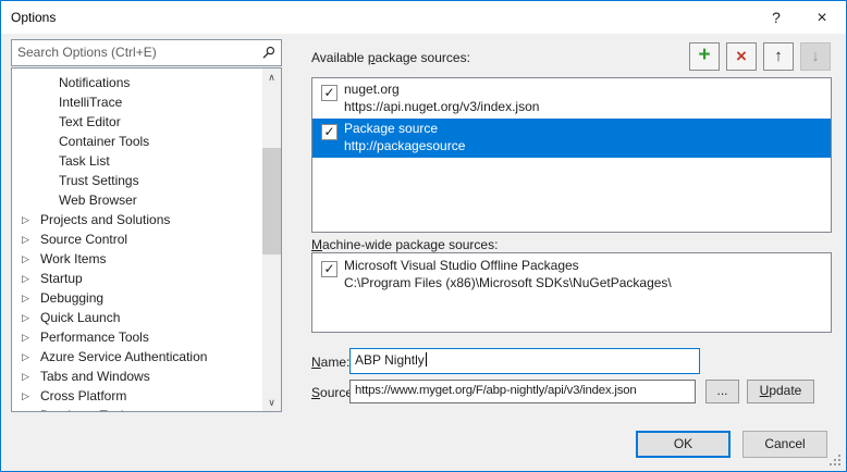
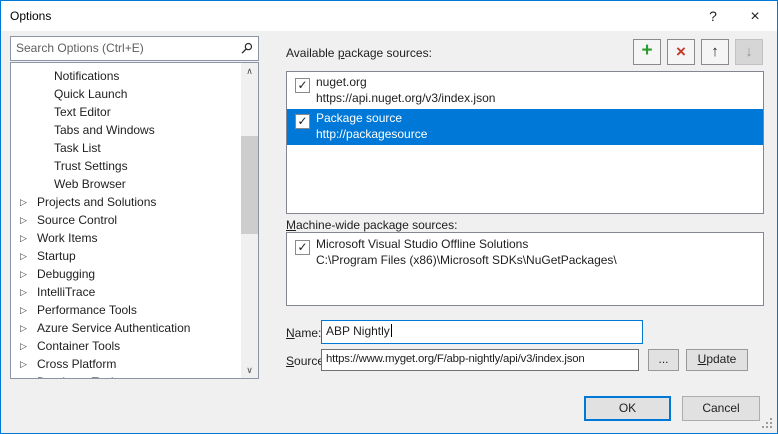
  Options
  ?
  ×
  Search Options (Ctrl+E)
  ∧
  ∨
  Notifications
- IntelliTrace
+ Quick Launch
  Text Editor
- Container Tools
+ Tabs and Windows
  Task List
  Trust Settings
  Web Browser
  ▷
  Projects and Solutions
  ▷
  Source Control
  ▷
  Work Items
  ▷
  Startup
  ▷
  Debugging
  ▷
- Quick Launch
+ IntelliTrace
  ▷
  Performance Tools
  ▷
  Azure Service Authentication
  ▷
- Tabs and Windows
+ Container Tools
  ▷
  Cross Platform
  Available package sources:
  +
  ×
  ↑
  ↓
  ✓
  nuget.org
  https://api.nuget.org/v3/index.json
  ✓
  Package source
  http://packagesource
  Machine-wide package sources:
  ✓
- Microsoft Visual Studio Offline Packages
+ Microsoft Visual Studio Offline Solutions
  C:\Program Files (x86)\Microsoft SDKs\NuGetPackages\
  Name:
  ABP Nightly
  Sourc
  https://www.myget.org/F/abp-nightly/api/v3/index.json
  ...
  Update
  OK
  Cancel
